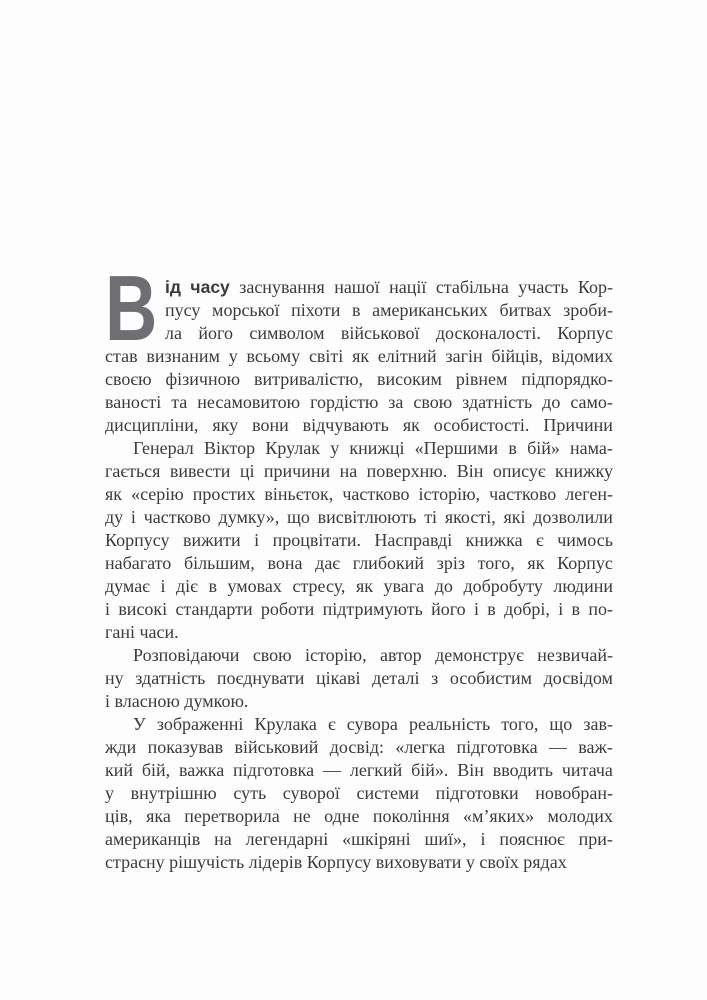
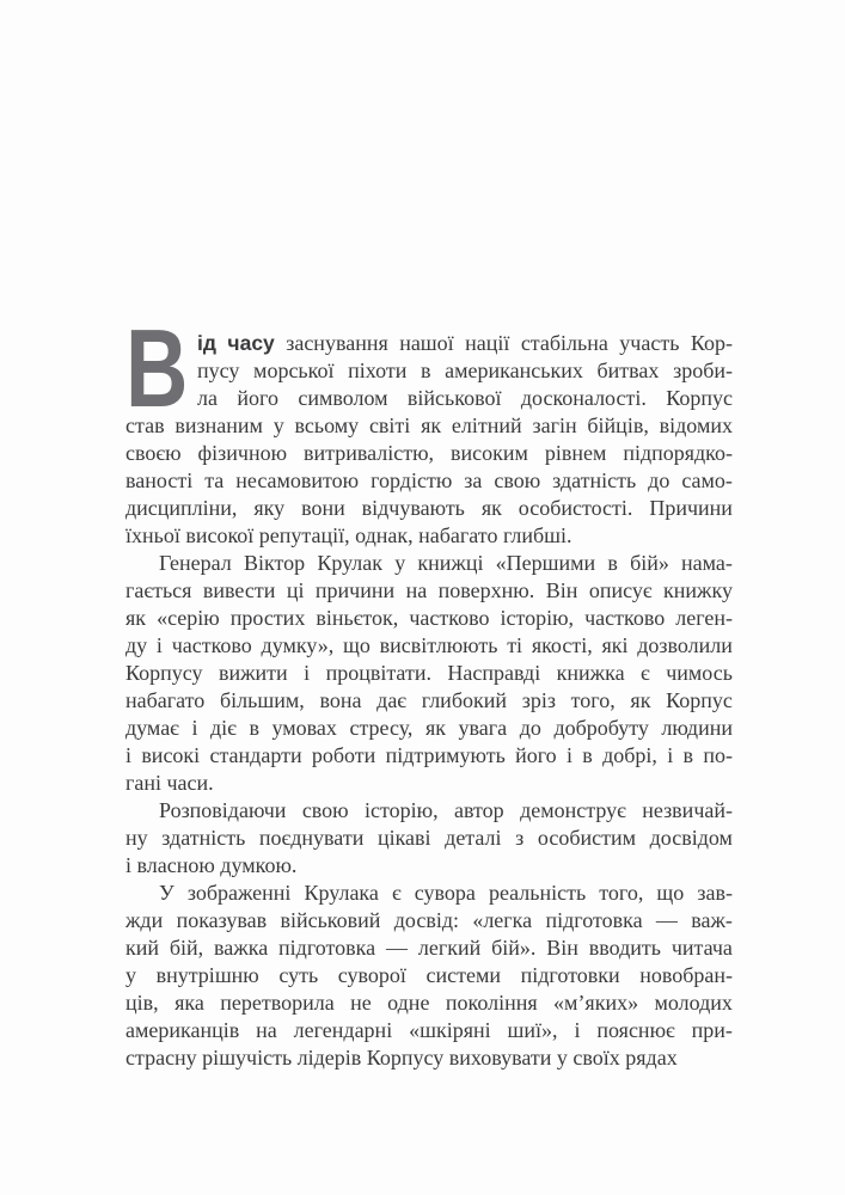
  В
  ід
  часу
  заснування
  нашої
  нації
  стабільна
  участь
  Кор-
  пусу
  морської
  піхоти
  в
  американських
  битвах
  зроби-
  ла
  його
  символом
  військової
  досконалості.
  Корпус
  став
  визнаним
  у
  всьому
  світі
  як
  елітний
  загін
  бійців,
  відомих
  своєю
  фізичною
  витривалістю,
  високим
  рівнем
  підпорядко-
  ваності
  та
  несамовитою
  гордістю
  за
  свою
  здатність
  до
  само-
  дисципліни,
  яку
  вони
  відчувають
  як
  особистості.
  Причини
+ їхньої високої репутації, однак, набагато глибші.
  Генерал
  Віктор
  Крулак
  у
  книжці
  «Першими
  в
  бій»
  нама-
  гається
  вивести
  ці
  причини
  на
  поверхню.
  Він
  описує
  книжку
  як
  «серію
  простих
  віньєток,
  частково
  історію,
  частково
  леген-
  ду
  і
  частково
  думку»,
  що
  висвітлюють
  ті
  якості,
  які
  дозволили
  Корпусу
  вижити
  і
  процвітати.
  Насправді
  книжка
  є
  чимось
  набагато
  більшим,
  вона
  дає
  глибокий
  зріз
  того,
  як
  Корпус
  думає
  і
  діє
  в
  умовах
  стресу,
  як
  увага
  до
  добробуту
  людини
  і
  високі
  стандарти
  роботи
  підтримують
  його
  і
  в
  добрі,
  і
  в
  по-
  гані часи.
  Розповідаючи
  свою
  історію,
  автор
  демонструє
  незвичай-
  ну
  здатність
  поєднувати
  цікаві
  деталі
  з
  особистим
  досвідом
  і власною думкою.
  У
  зображенні
  Крулака
  є
  сувора
  реальність
  того,
  що
  зав-
  жди
  показував
  військовий
  досвід:
  «легка
  підготовка
  —
  важ-
  кий
  бій,
  важка
  підготовка
  —
  легкий
  бій».
  Він
  вводить
  читача
  у
  внутрішню
  суть
  суворої
  системи
  підготовки
  новобран-
  ців,
  яка
  перетворила
  не
  одне
  покоління
  «м’яких»
  молодих
  американців
  на
  легендарні
  «шкіряні
  шиї»,
  і
  пояснює
  при-
  страсну рішучість лідерів Корпусу виховувати у своїх рядах
